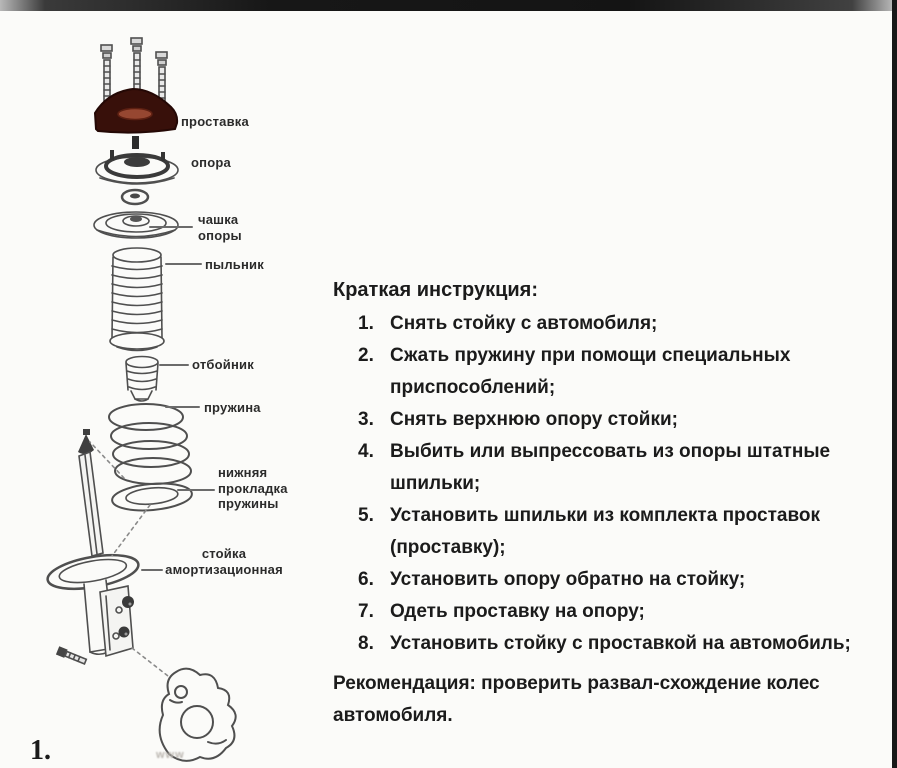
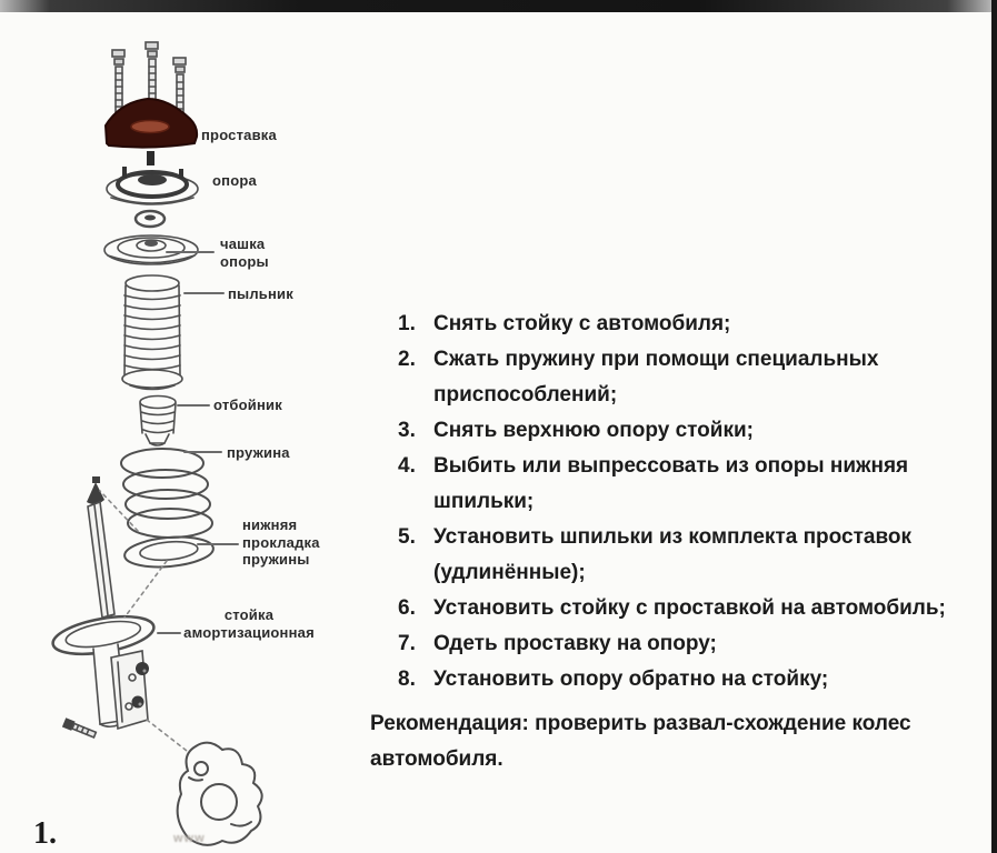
  проставка
  опора
  чашка
  опоры
  пыльник
  отбойник
  пружина
  нижняя
  прокладка
  пружины
  стойка
  амортизационная
- Краткая инструкция:
  1.
  Снять стойку с автомобиля;
  2.
  Сжать пружину при помощи специальных приспособлений;
  3.
  Снять верхнюю опору стойки;
  4.
- Выбить или выпрессовать из опоры штатные шпильки;
+ Выбить или выпрессовать из опоры нижняя шпильки;
  5.
- Установить шпильки из комплекта проставок (проставку);
+ Установить шпильки из комплекта проставок (удлинённые);
  6.
- Установить опору обратно на стойку;
+ Установить стойку с проставкой на автомобиль;
  7.
  Одеть проставку на опору;
  8.
- Установить стойку с проставкой на автомобиль;
+ Установить опору обратно на стойку;
  Рекомендация: проверить развал-схождение колес автомобиля.
  www
  1.
